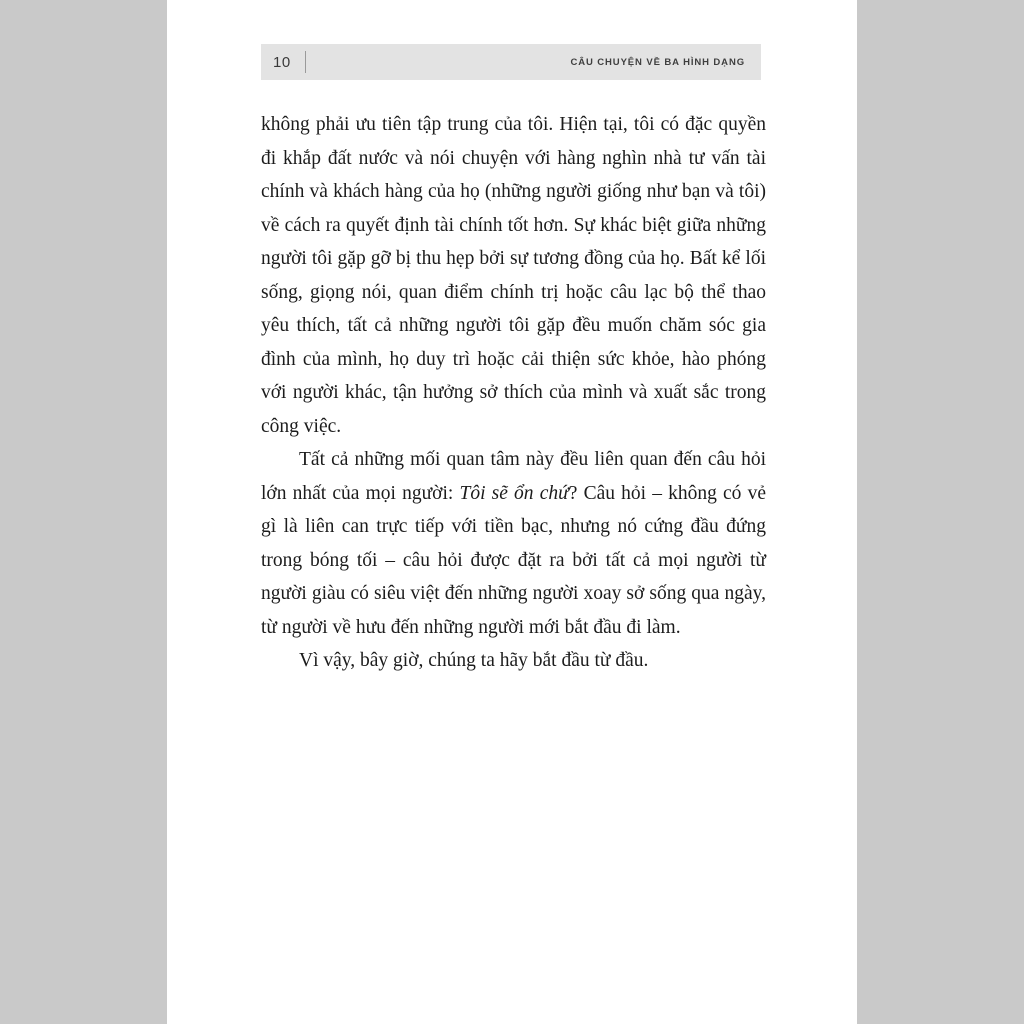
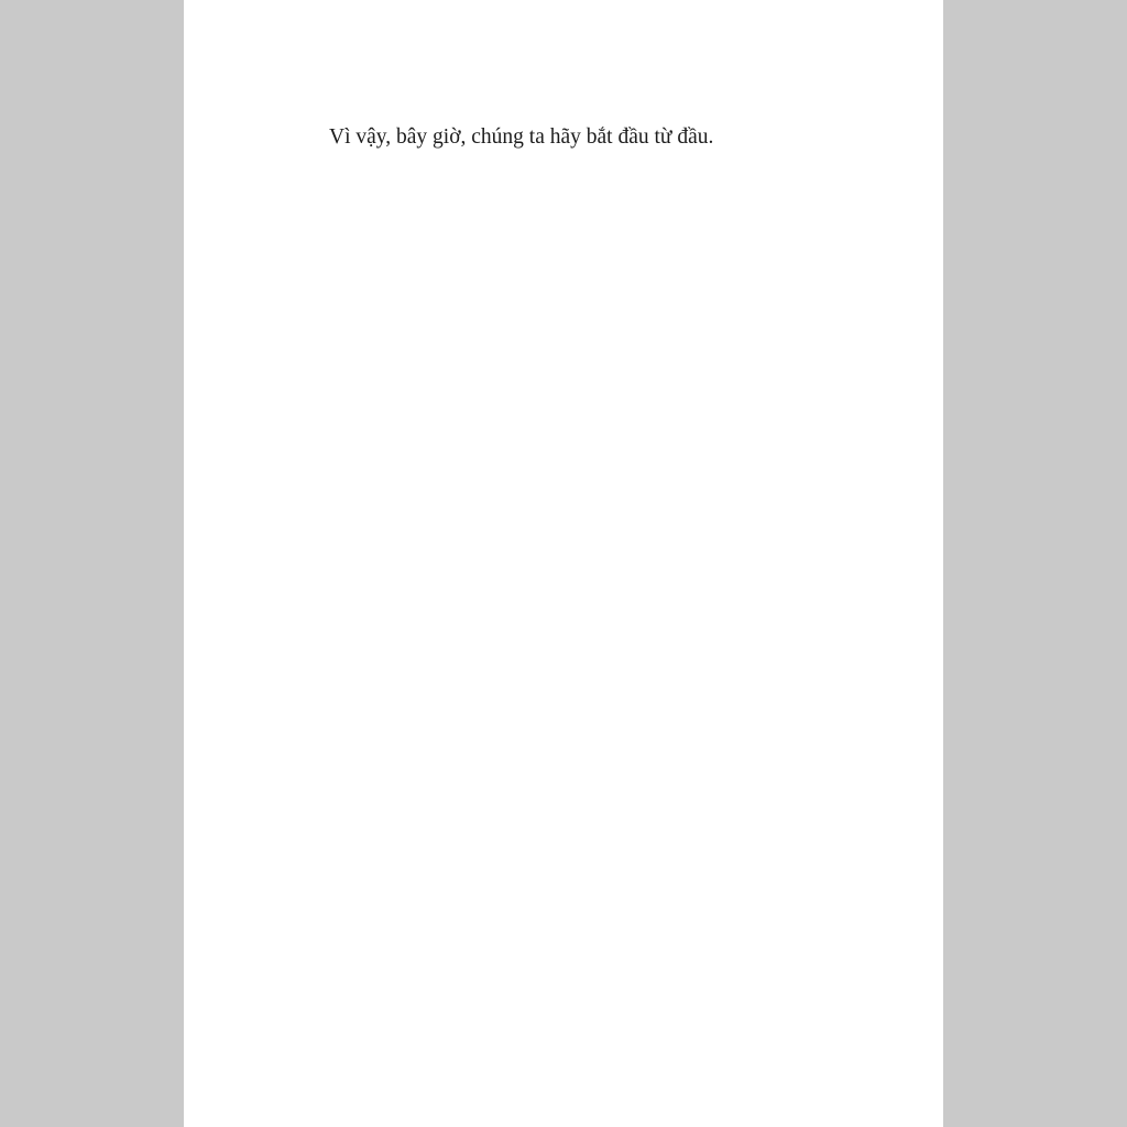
- 10
- CÂU CHUYỆN VỀ BA HÌNH DẠNG
- không phải ưu tiên tập trung của tôi. Hiện tại, tôi có đặc quyền đi khắp đất nước và nói chuyện với hàng nghìn nhà tư vấn tài chính và khách hàng của họ (những người giống như bạn và tôi) về cách ra quyết định tài chính tốt hơn. Sự khác biệt giữa những người tôi gặp gỡ bị thu hẹp bởi sự tương đồng của họ. Bất kể lối sống, giọng nói, quan điểm chính trị hoặc câu lạc bộ thể thao yêu thích, tất cả những người tôi gặp đều muốn chăm sóc gia đình của mình, họ duy trì hoặc cải thiện sức khỏe, hào phóng với người khác, tận hưởng sở thích của mình và xuất sắc trong công việc.
- Tất cả những mối quan tâm này đều liên quan đến câu hỏi lớn nhất của mọi người: Tôi sẽ ổn chứ? Câu hỏi – không có vẻ gì là liên can trực tiếp với tiền bạc, nhưng nó cứng đầu đứng trong bóng tối – câu hỏi được đặt ra bởi tất cả mọi người từ người giàu có siêu việt đến những người xoay sở sống qua ngày, từ người về hưu đến những người mới bắt đầu đi làm.
  Vì vậy, bây giờ, chúng ta hãy bắt đầu từ đầu.
